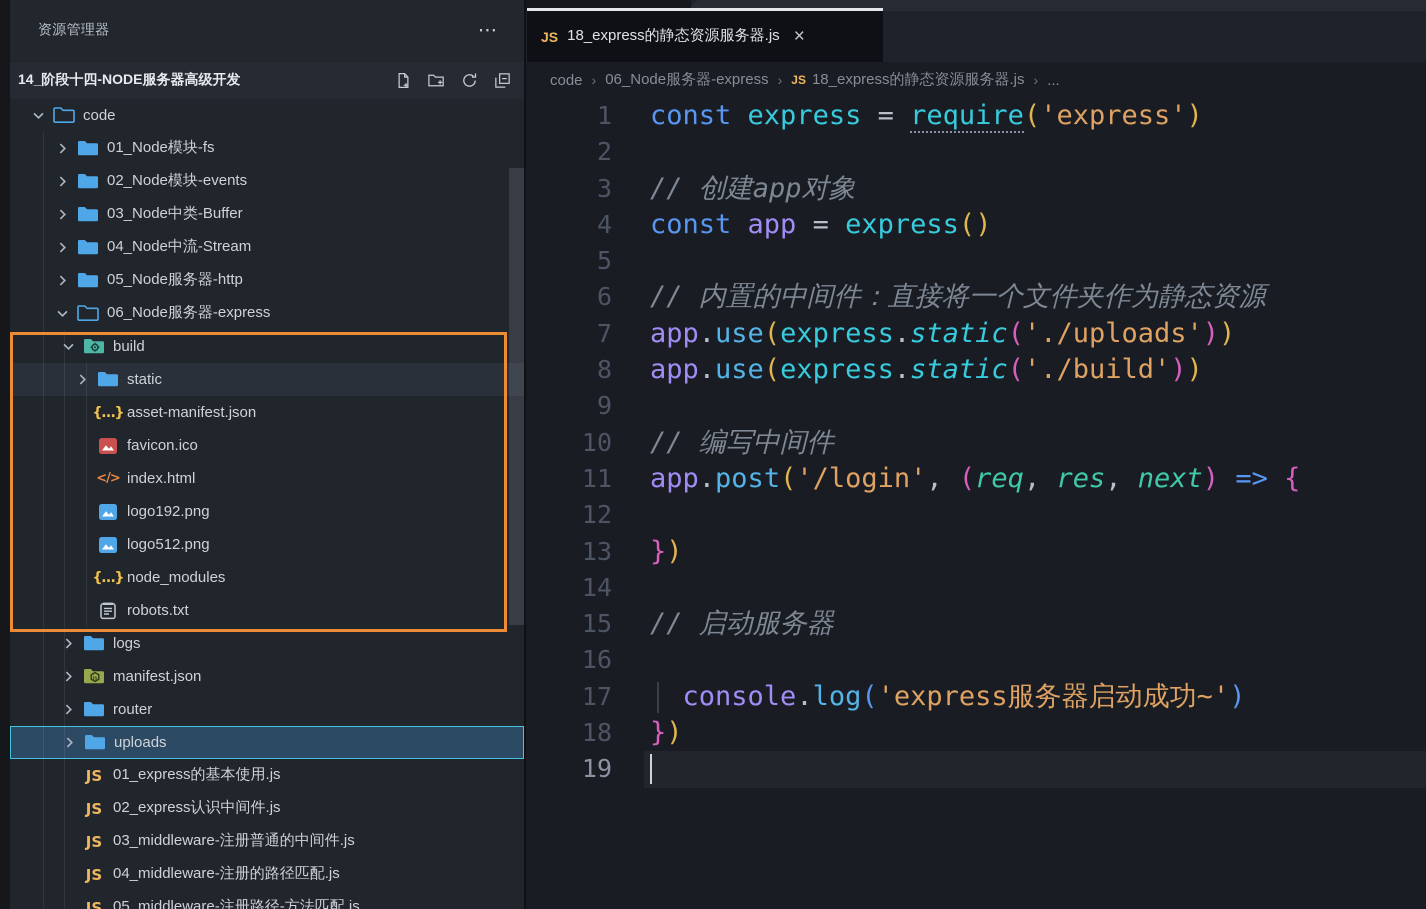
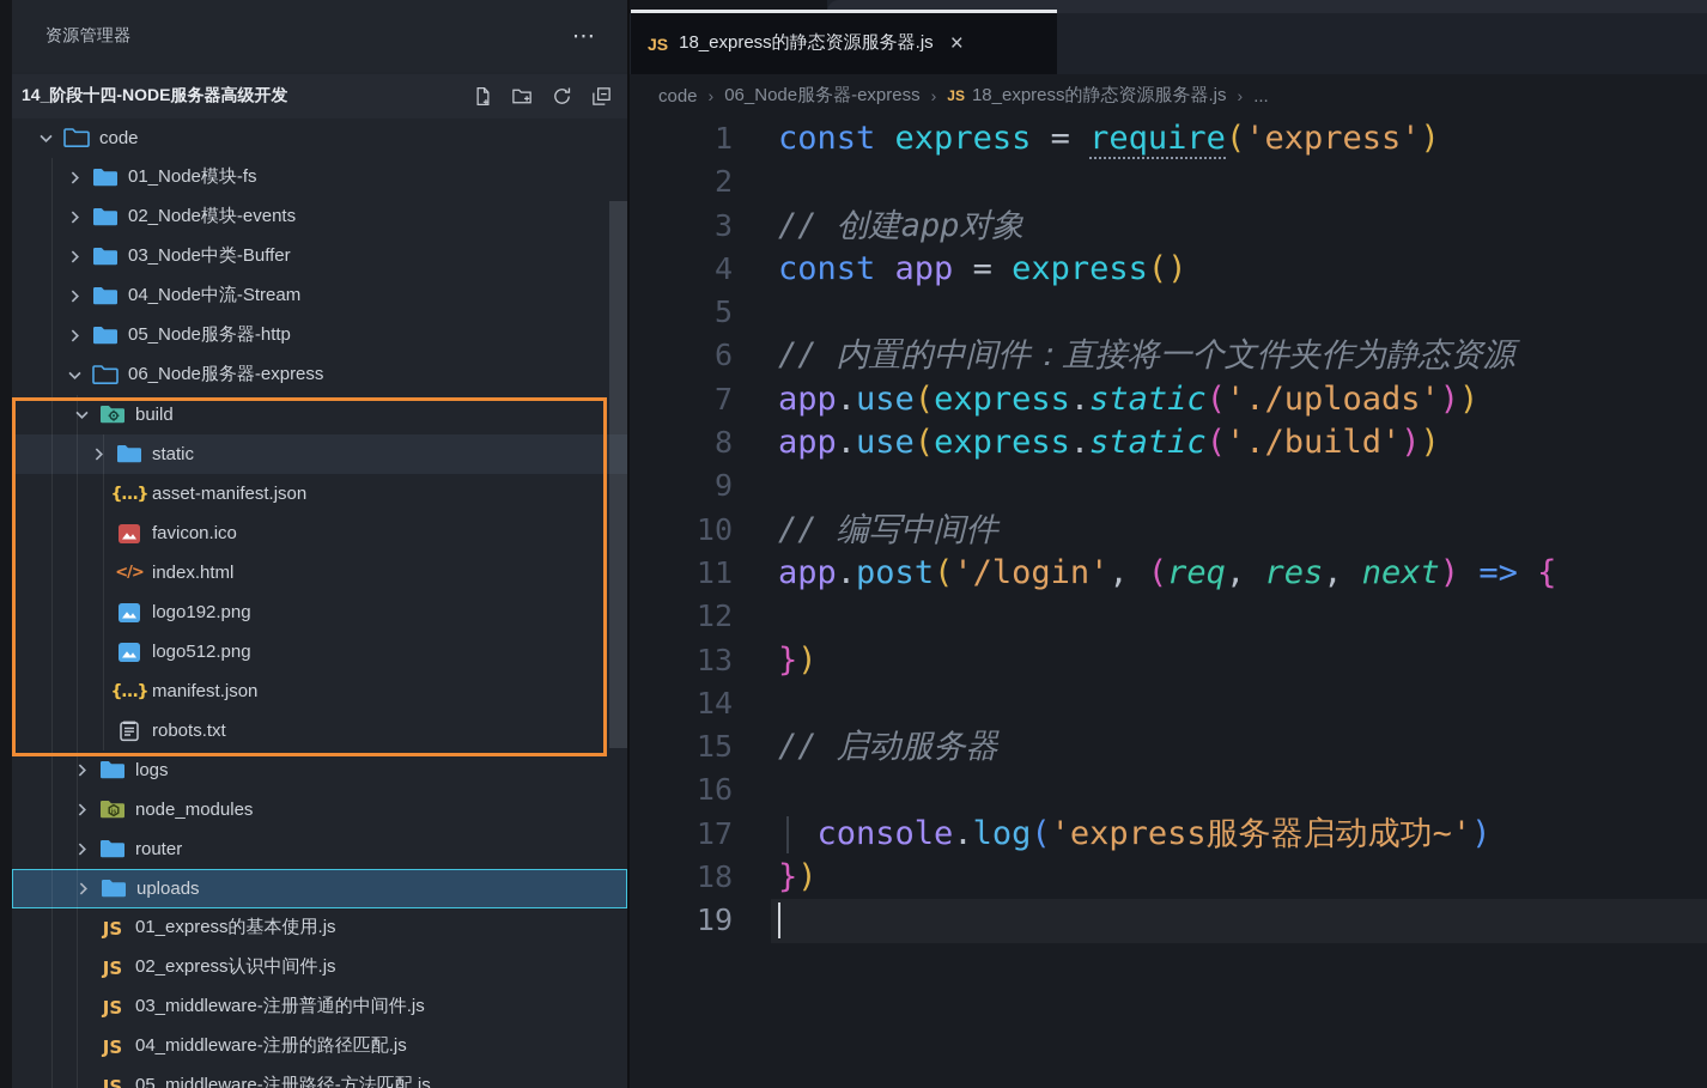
  资源管理器
  ⋯
  14_阶段十四-NODE服务器高级开发
  code
  01_Node模块-fs
  02_Node模块-events
  03_Node中类-Buffer
  04_Node中流-Stream
  05_Node服务器-http
  06_Node服务器-express
  build
  static
  {…}
  asset-manifest.json
  favicon.ico
  </>
  index.html
  logo192.png
  logo512.png
  {…}
- node_modules
+ manifest.json
  robots.txt
  logs
- manifest.json
+ node_modules
  router
  uploads
  JS
  01_express的基本使用.js
  JS
  02_express认识中间件.js
  JS
  03_middleware-注册普通的中间件.js
  JS
  04_middleware-注册的路径匹配.js
  JS
  05_middleware-注册路径-方法匹配.js
  JS
  18_express的静态资源服务器.js
  ×
  code
  ›
  06_Node服务器-express
  ›
  JS
  18_express的静态资源服务器.js
  ›
  ...
  1
  const express = require('express')
  2
  3
  // 创建app对象
  4
  const app = express()
  5
  6
  // 内置的中间件：直接将一个文件夹作为静态资源
  7
  app.use(express.static('./uploads'))
  8
  app.use(express.static('./build'))
  9
  10
  // 编写中间件
  11
  app.post('/login', (req, res, next) => {
  12
  13
  })
  14
  15
  // 启动服务器
  16
  17
  console.log('express服务器启动成功~')
  18
  })
  19
